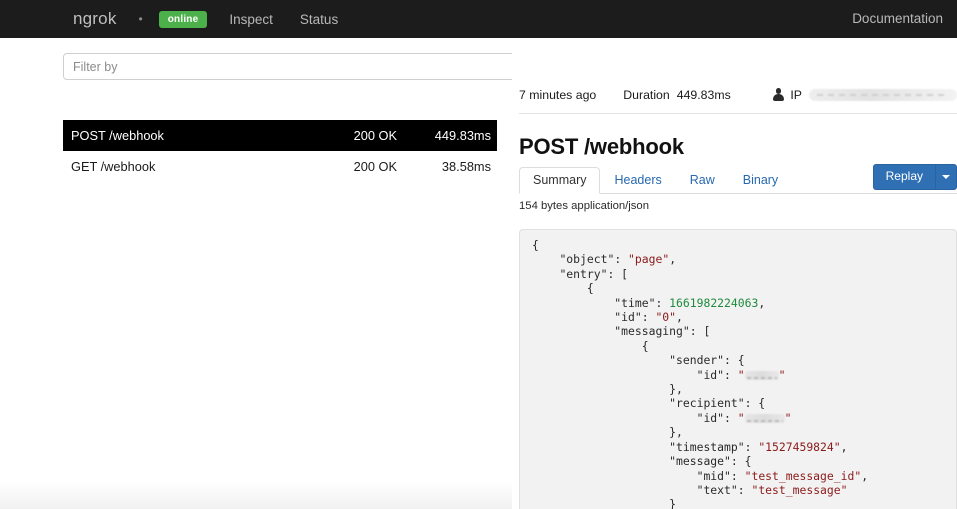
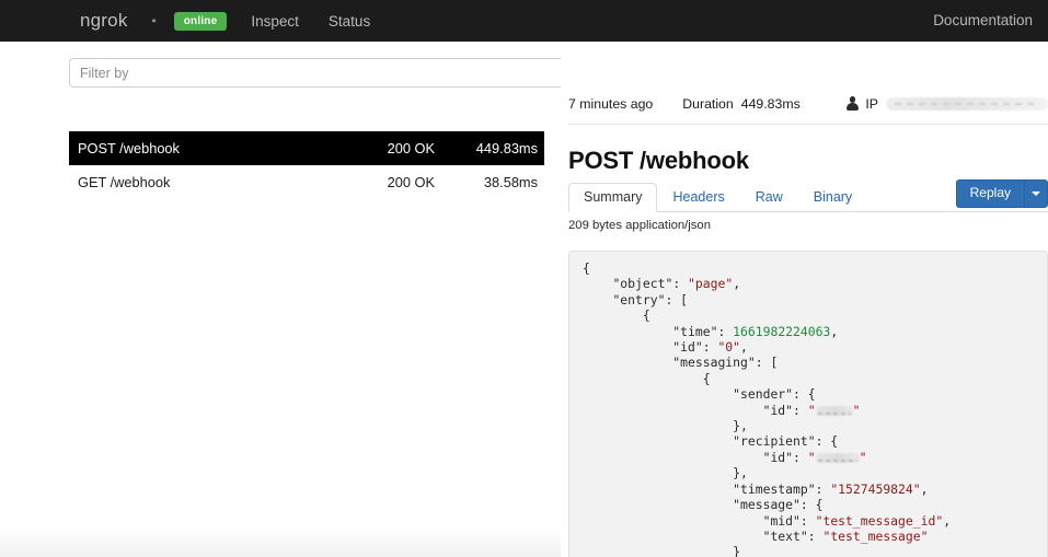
  ngrok
  •
  online
  Inspect
  Status
  Documentation
  Filter by
  POST /webhook
  200 OK
  449.83ms
  GET /webhook
  200 OK
  38.58ms
  7 minutes ago
  Duration
  449.83ms
  IP
  POST /webhook
  Summary
  Headers
  Raw
  Binary
  Replay
- 154 bytes application/json
+ 209 bytes application/json
  { "object": "page", "entry": [ { "time": 1661982224063, "id": "0", "messaging": [ { "sender": { "id": " " }, "recipient": { "id": " " }, "timestamp": "1527459824", "message": { "mid": "test_message_id", "text": "test_message" }
